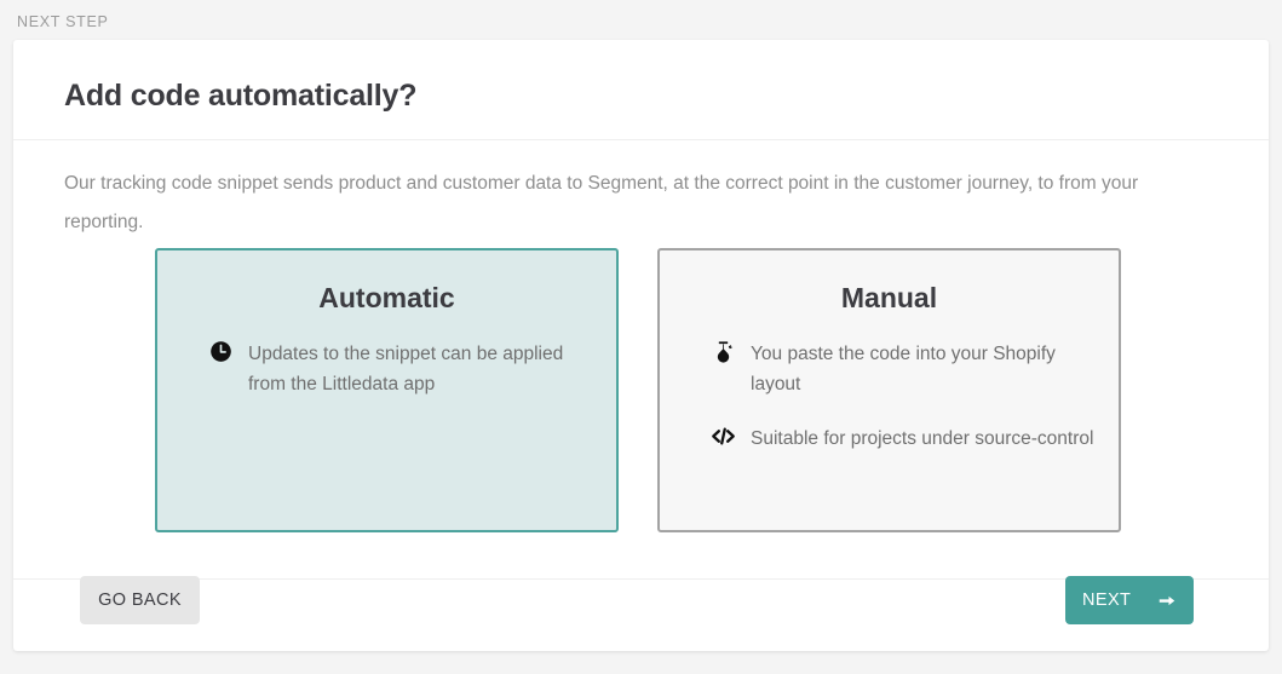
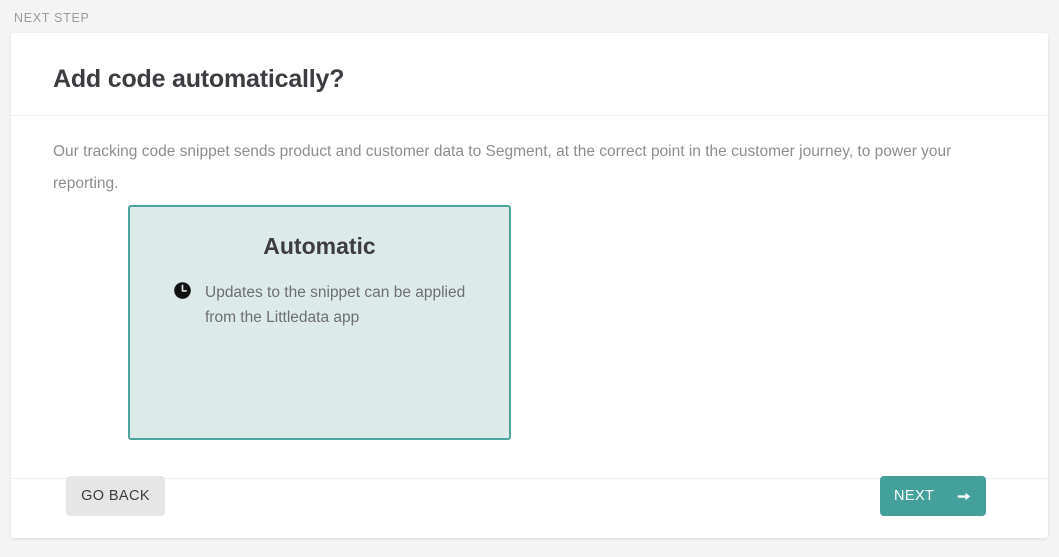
  NEXT STEP
  Add code automatically?
- Our tracking code snippet sends product and customer data to Segment, at the correct point in the customer journey, to from your reporting.
+ Our tracking code snippet sends product and customer data to Segment, at the correct point in the customer journey, to power your reporting.
  Automatic
  Updates to the snippet can be applied from the Littledata app
- Manual
- You paste the code into your Shopify layout
- Suitable for projects under source-control
  GO BACK
  NEXT
